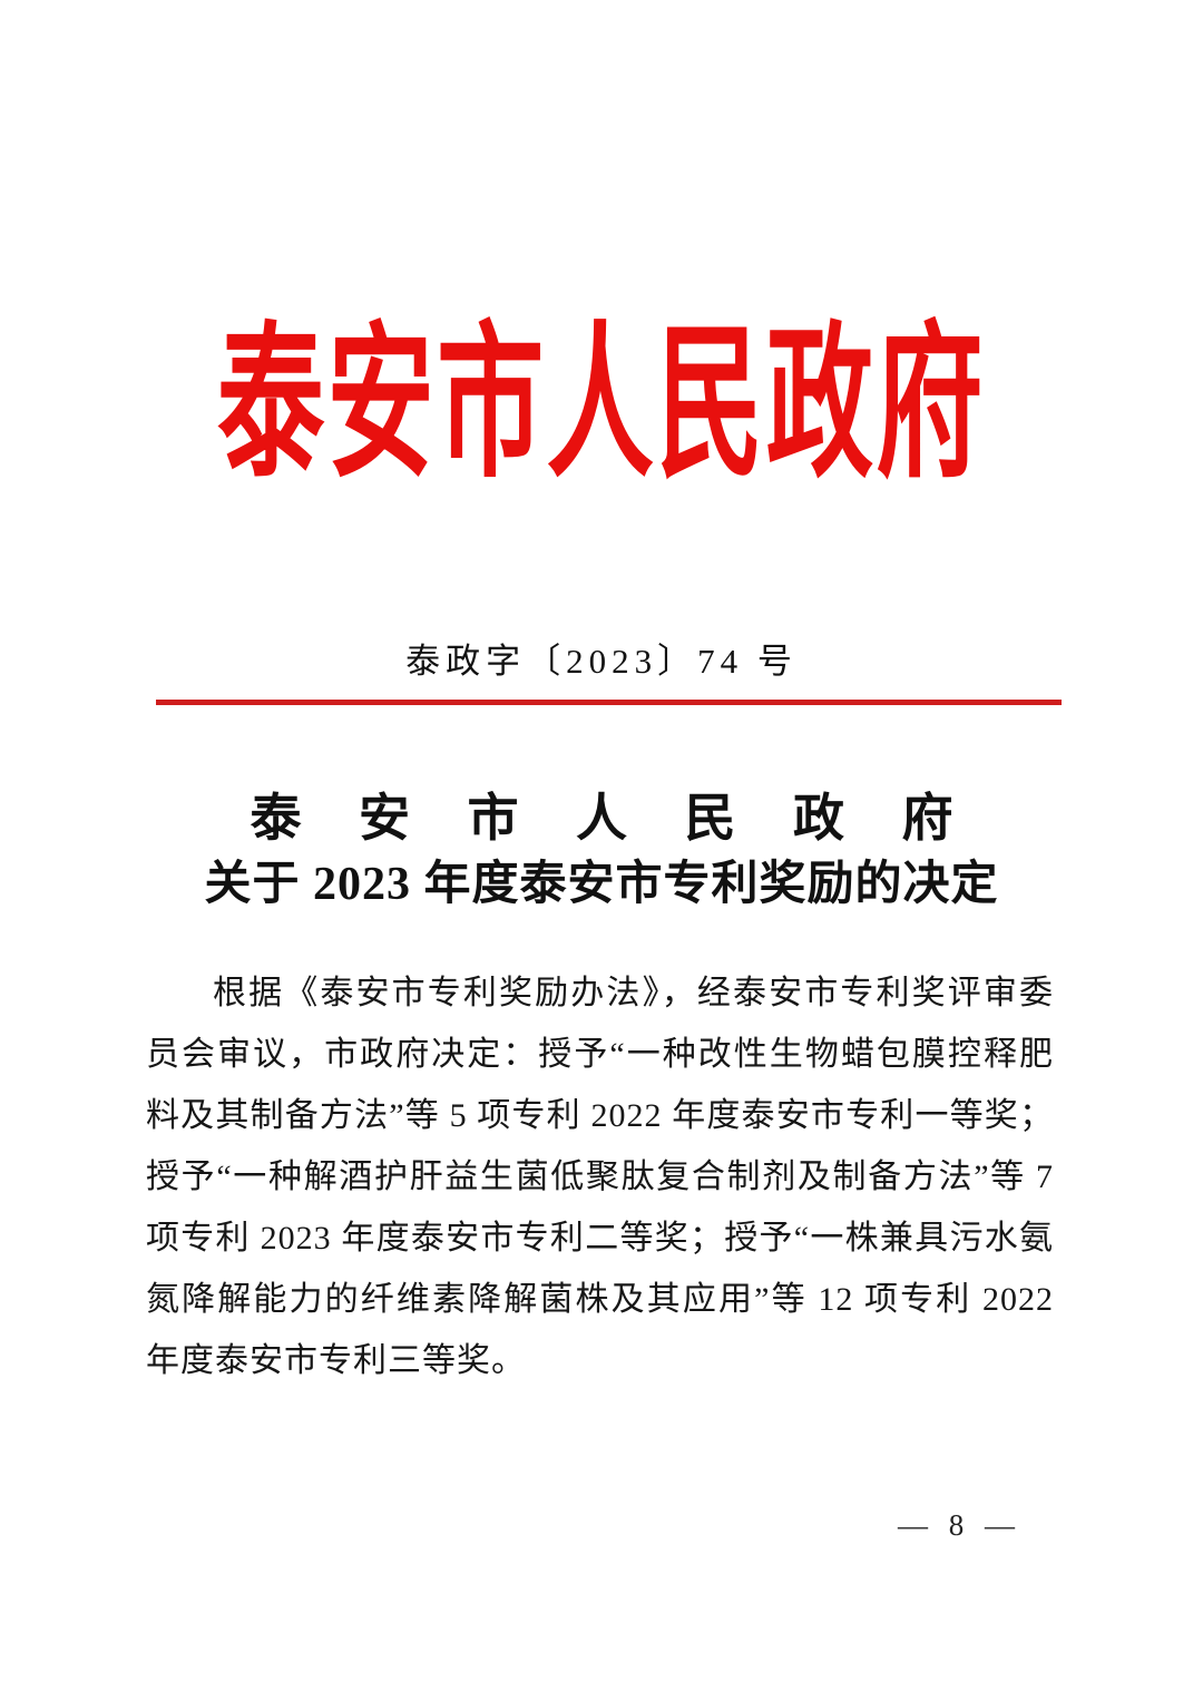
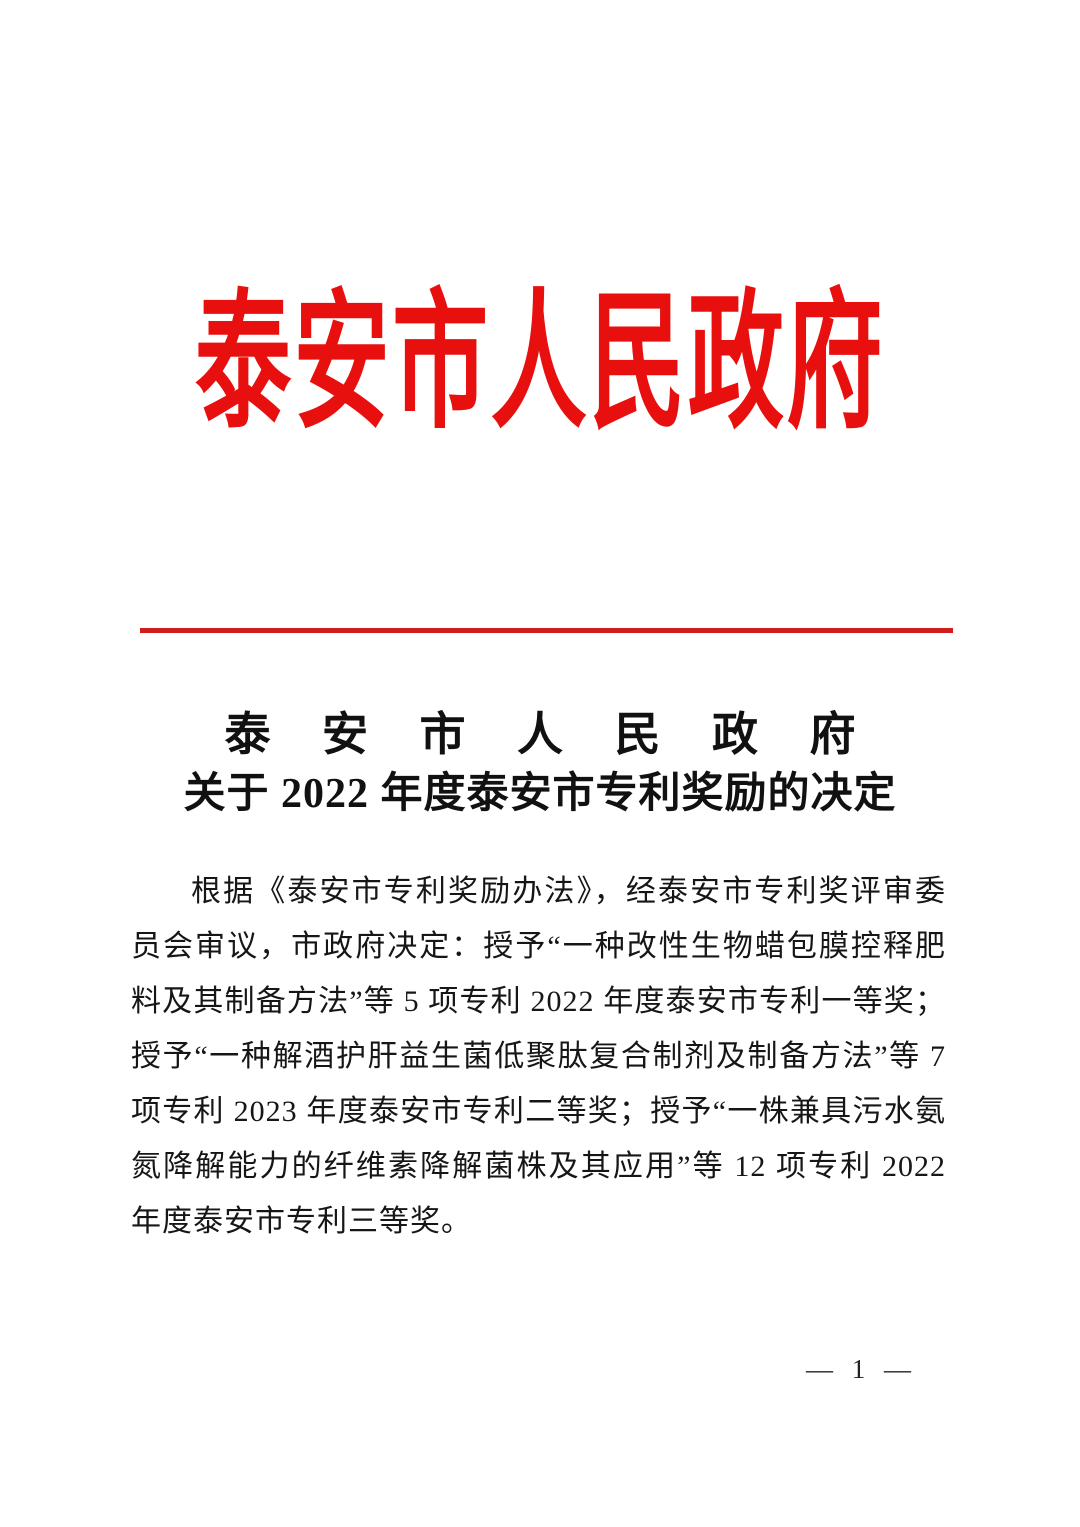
  泰安市人民政府
- 泰政字〔2023〕74 号
  泰 安 市 人 民 政 府
- 关于 2023 年度泰安市专利奖励的决定
+ 关于 2022 年度泰安市专利奖励的决定
  根据《泰安市专利奖励办法》，经泰安市专利奖评审委员会审议，市政府决定：授予“一种改性生物蜡包膜控释肥料及其制备方法”等 5 项专利 2022 年度泰安市专利一等奖；授予“一种解酒护肝益生菌低聚肽复合制剂及制备方法”等 7 项专利 2023 年度泰安市专利二等奖；授予“一株兼具污水氨氮降解能力的纤维素降解菌株及其应用”等 12 项专利 2022 年度泰安市专利三等奖。
- — 8 —
+ — 1 —
